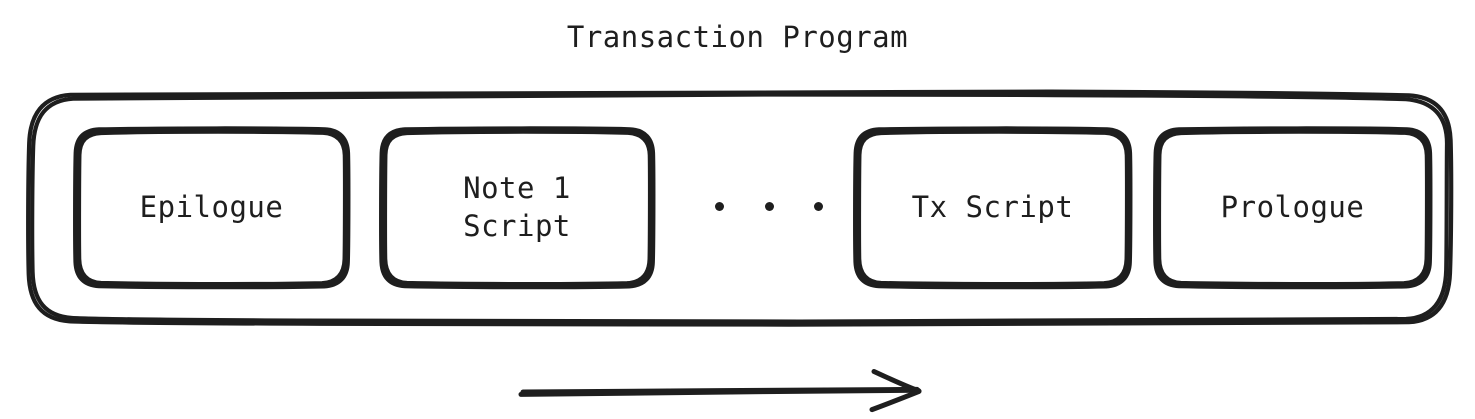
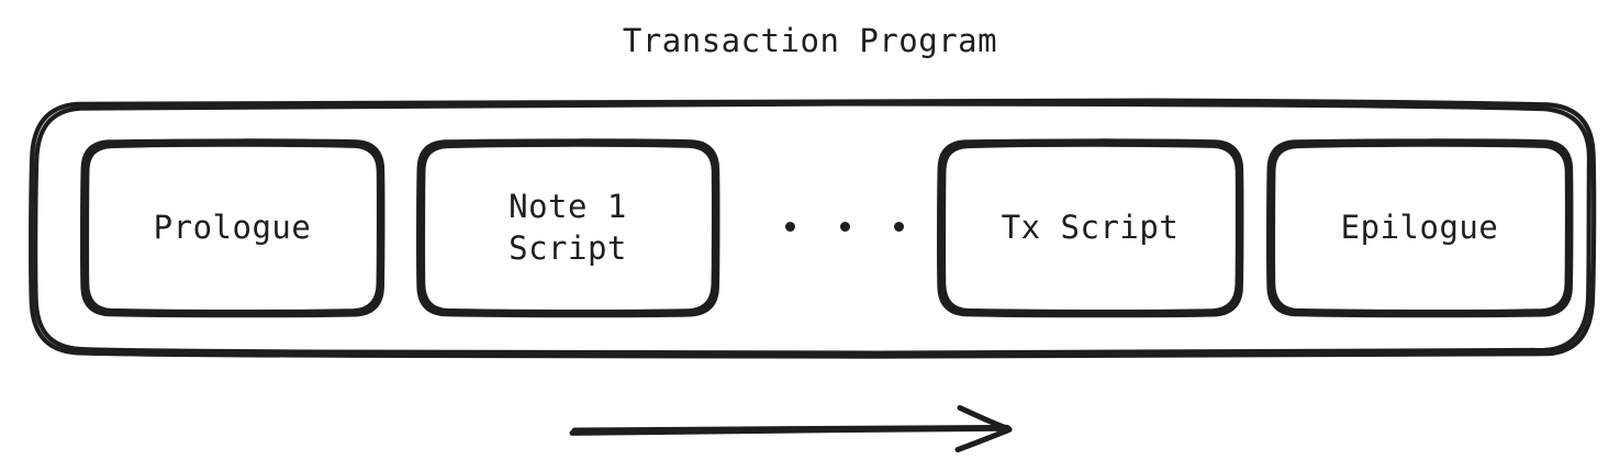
  Transaction Program
- Epilogue
+ Prologue
  Note 1
  Script
  Tx Script
- Prologue
+ Epilogue
